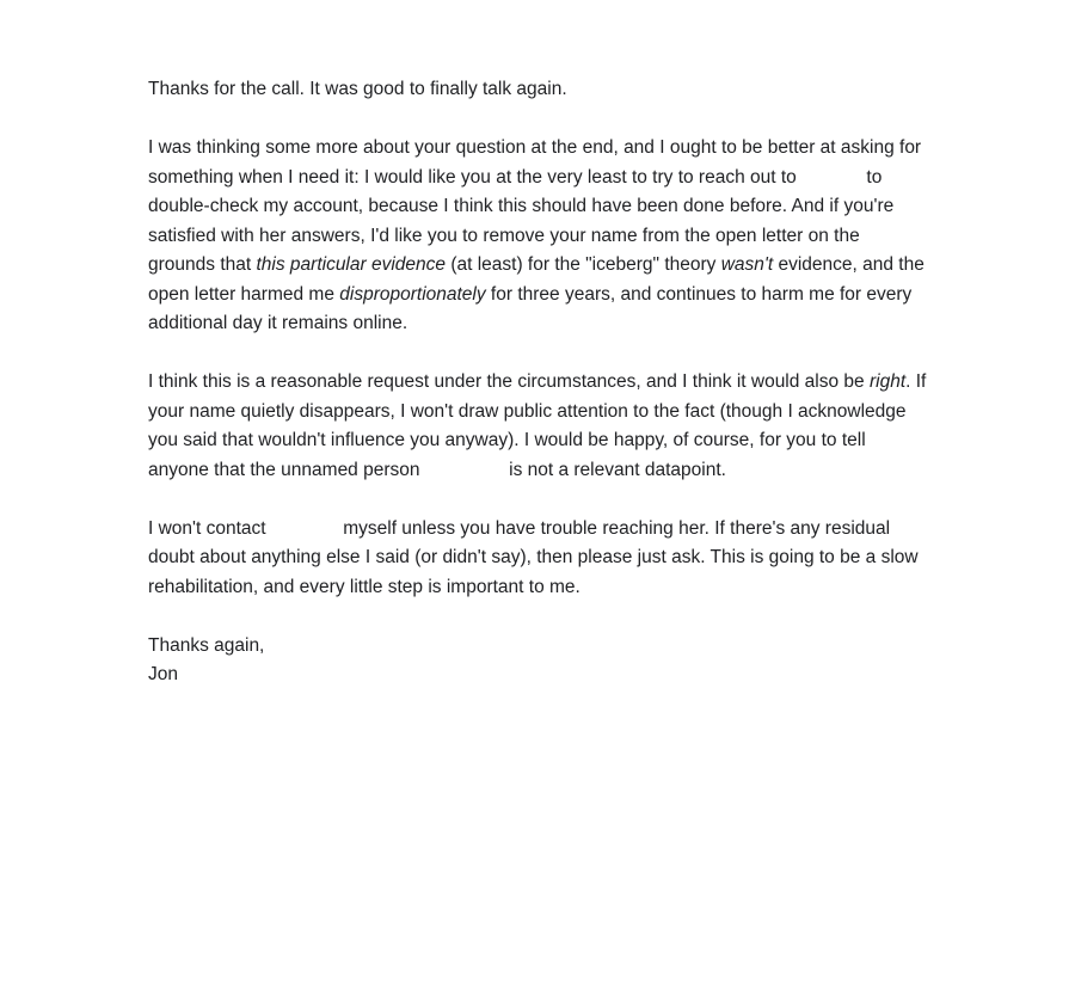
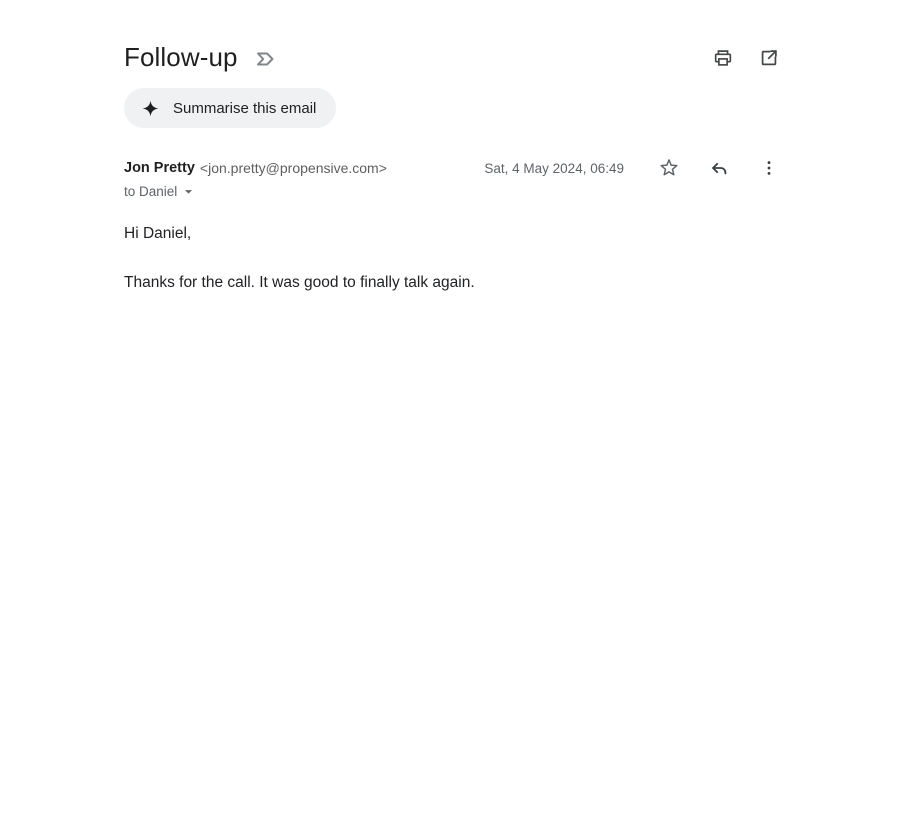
+ Follow-up
+ Summarise this email
+ Jon Pretty
+ <jon.pretty@propensive.com>
+ Sat, 4 May 2024, 06:49
+ to Daniel
+ Hi Daniel,
  Thanks for the call. It was good to finally talk again.
- I was thinking some more about your question at the end, and I ought to be better at asking for something when I need it: I would like you at the very least to try to reach out to to double-check my account, because I think this should have been done before. And if you're satisfied with her answers, I'd like you to remove your name from the open letter on the grounds that this particular evidence (at least) for the "iceberg" theory wasn't evidence, and the open letter harmed me disproportionately for three years, and continues to harm me for every additional day it remains online.
- I think this is a reasonable request under the circumstances, and I think it would also be right. If your name quietly disappears, I won't draw public attention to the fact (though I acknowledge you said that wouldn't influence you anyway). I would be happy, of course, for you to tell anyone that the unnamed person is not a relevant datapoint.
- I won't contact myself unless you have trouble reaching her. If there's any residual doubt about anything else I said (or didn't say), then please just ask. This is going to be a slow rehabilitation, and every little step is important to me.
- Thanks again,
- Jon
